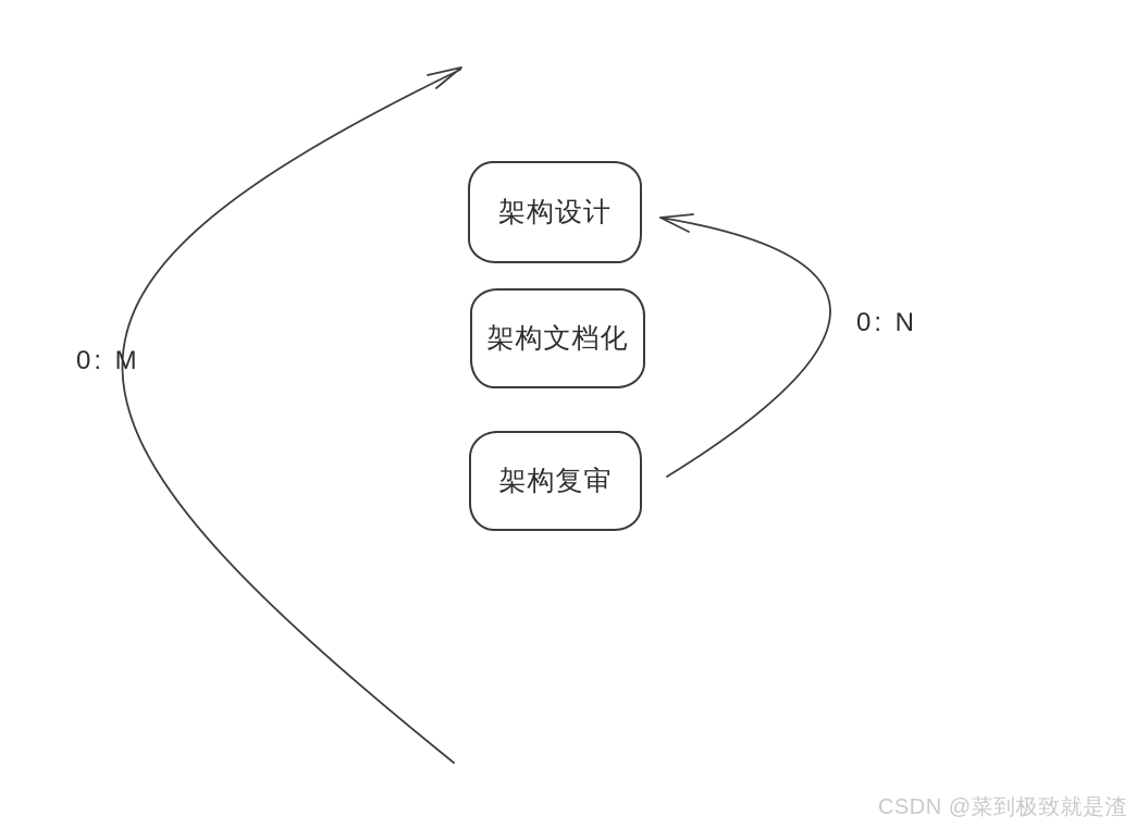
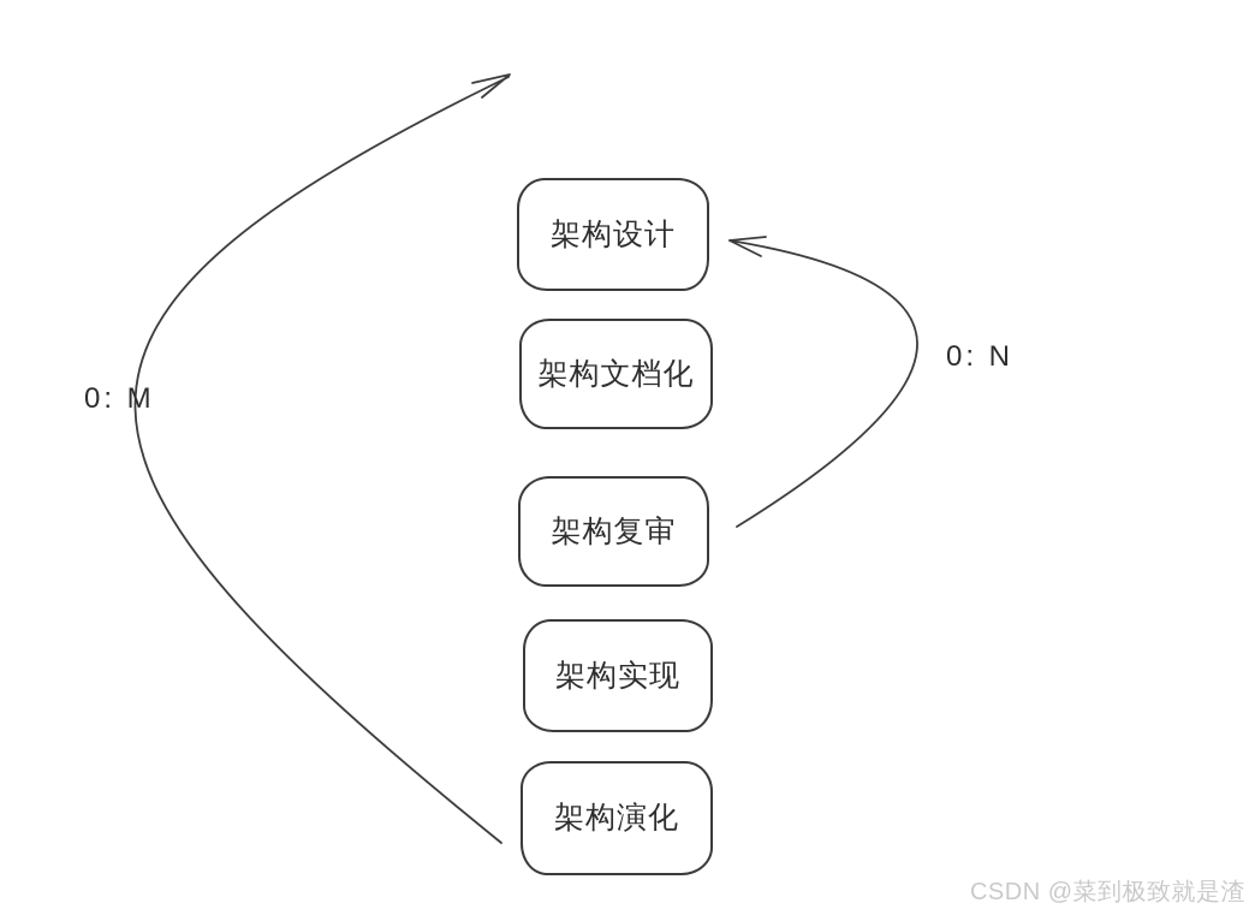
  架构设计
  架构文档化
  架构复审
+ 架构实现
+ 架构演化
  0: M
  0: N
  CSDN @菜到极致就是渣
